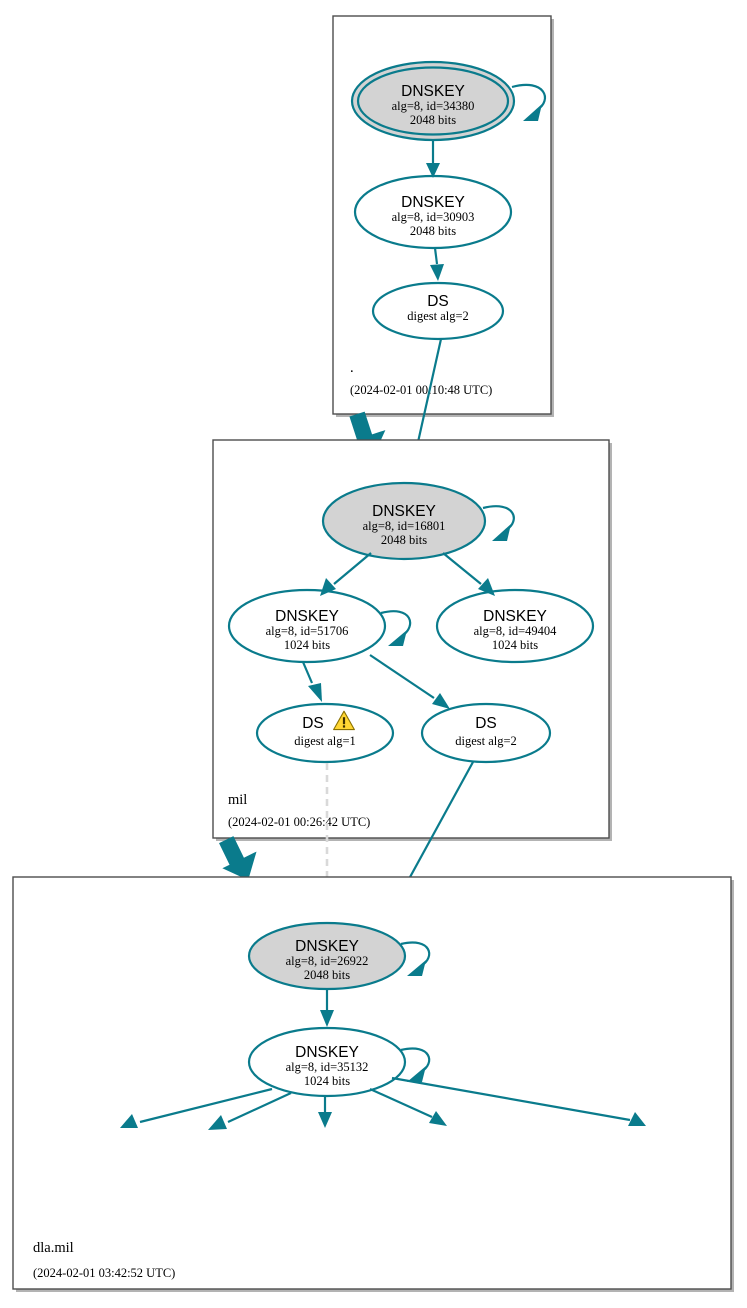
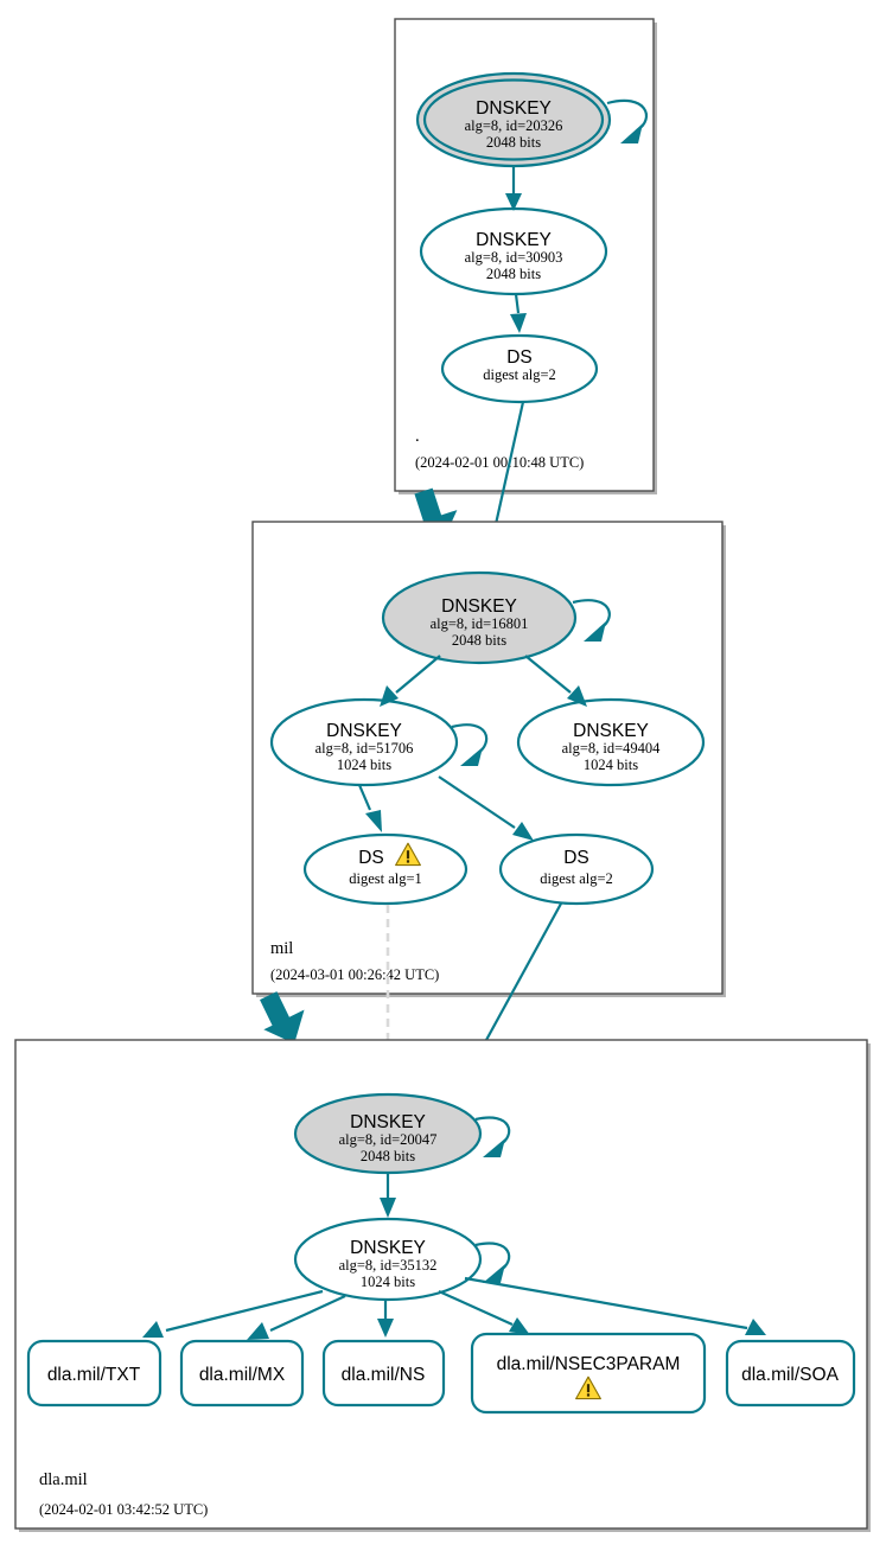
  DNSKEY
- alg=8, id=34380
+ alg=8, id=20326
  2048 bits
  DNSKEY
  alg=8, id=30903
  2048 bits
  DS
  digest alg=2
  .
  (2024-02-01 0010:48 UTC)
  DNSKEY
  alg=8, id=16801
  2048 bits
  DNSKEY
  alg=8, id=51706
  1024 bits
  DNSKEY
  alg=8, id=49404
  1024 bits
  DS
  digest alg=1
  DS
  digest alg=2
  mil
- (2024-02-01 00:26:42 UTC)
+ (2024-03-01 00:26:42 UTC)
  DNSKEY
- alg=8, id=26922
+ alg=8, id=20047
  2048 bits
  DNSKEY
  alg=8, id=35132
  1024 bits
+ dla.mil/TXT
+ dla.mil/MX
+ dla.mil/NS
+ dla.mil/NSEC3PARAM
+ dla.mil/SOA
  dla.mil
  (2024-02-01 03:42:52 UTC)
